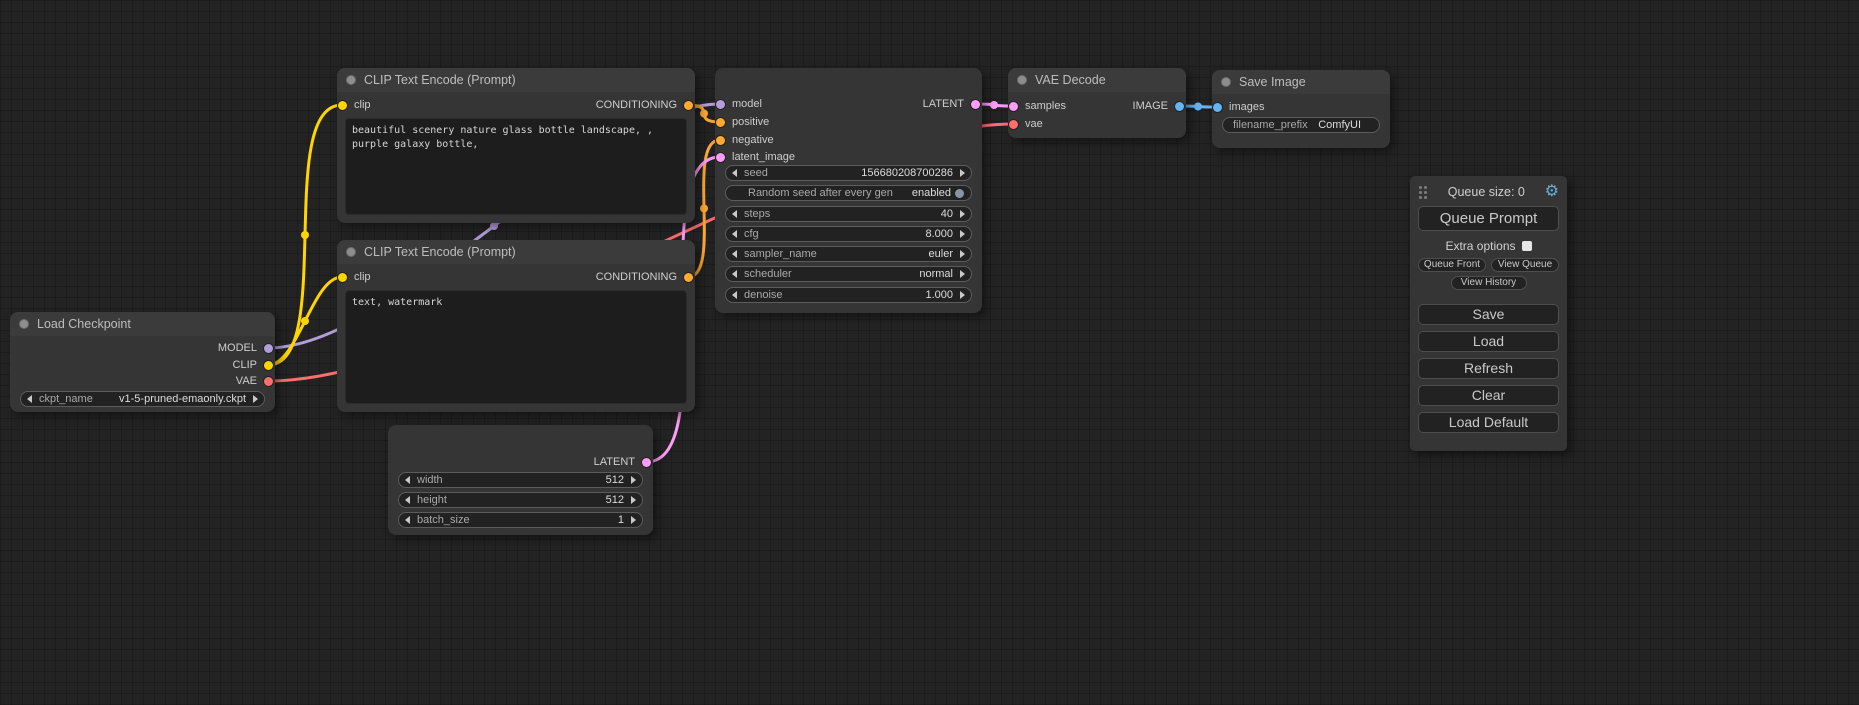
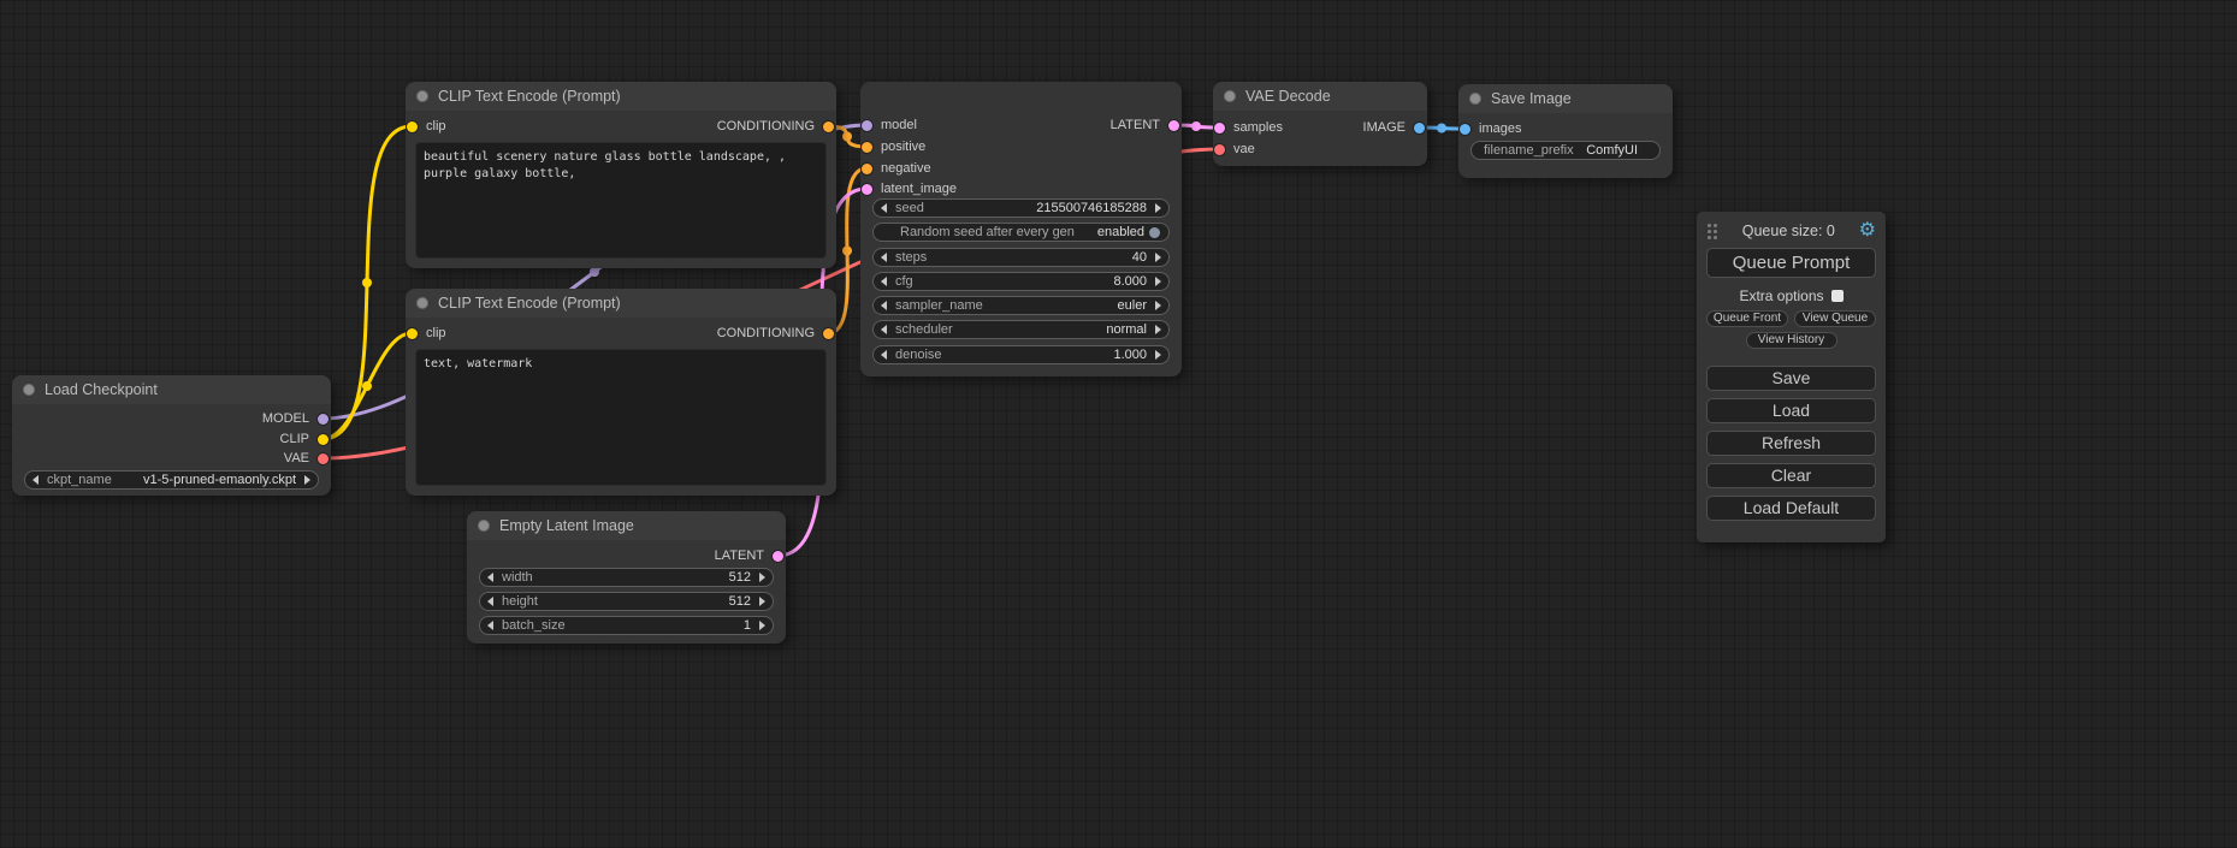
  Load Checkpoint
  MODEL
  CLIP
  VAE
  ckpt_name
  v1-5-pruned-emaonly.ckpt
  CLIP Text Encode (Prompt)
  clip
  CONDITIONING
  beautiful scenery nature glass bottle landscape, , purple galaxy bottle,
  CLIP Text Encode (Prompt)
  clip
  CONDITIONING
  text, watermark
+ Empty Latent Image
  LATENT
  width
  512
  height
  512
  batch_size
  1
  model
  positive
  negative
  latent_image
  LATENT
  seed
- 156680208700286
+ 215500746185288
  Random seed after every gen
  enabled
  steps
  40
  cfg
  8.000
  sampler_name
  euler
  scheduler
  normal
  denoise
  1.000
  VAE Decode
  samples
  vae
  IMAGE
  Save Image
  images
  filename_prefix
  ComfyUI
  Queue size: 0
  ⚙
  Queue Prompt
  Extra options
  Queue Front
  View Queue
  View History
  Save
  Load
  Refresh
  Clear
  Load Default
